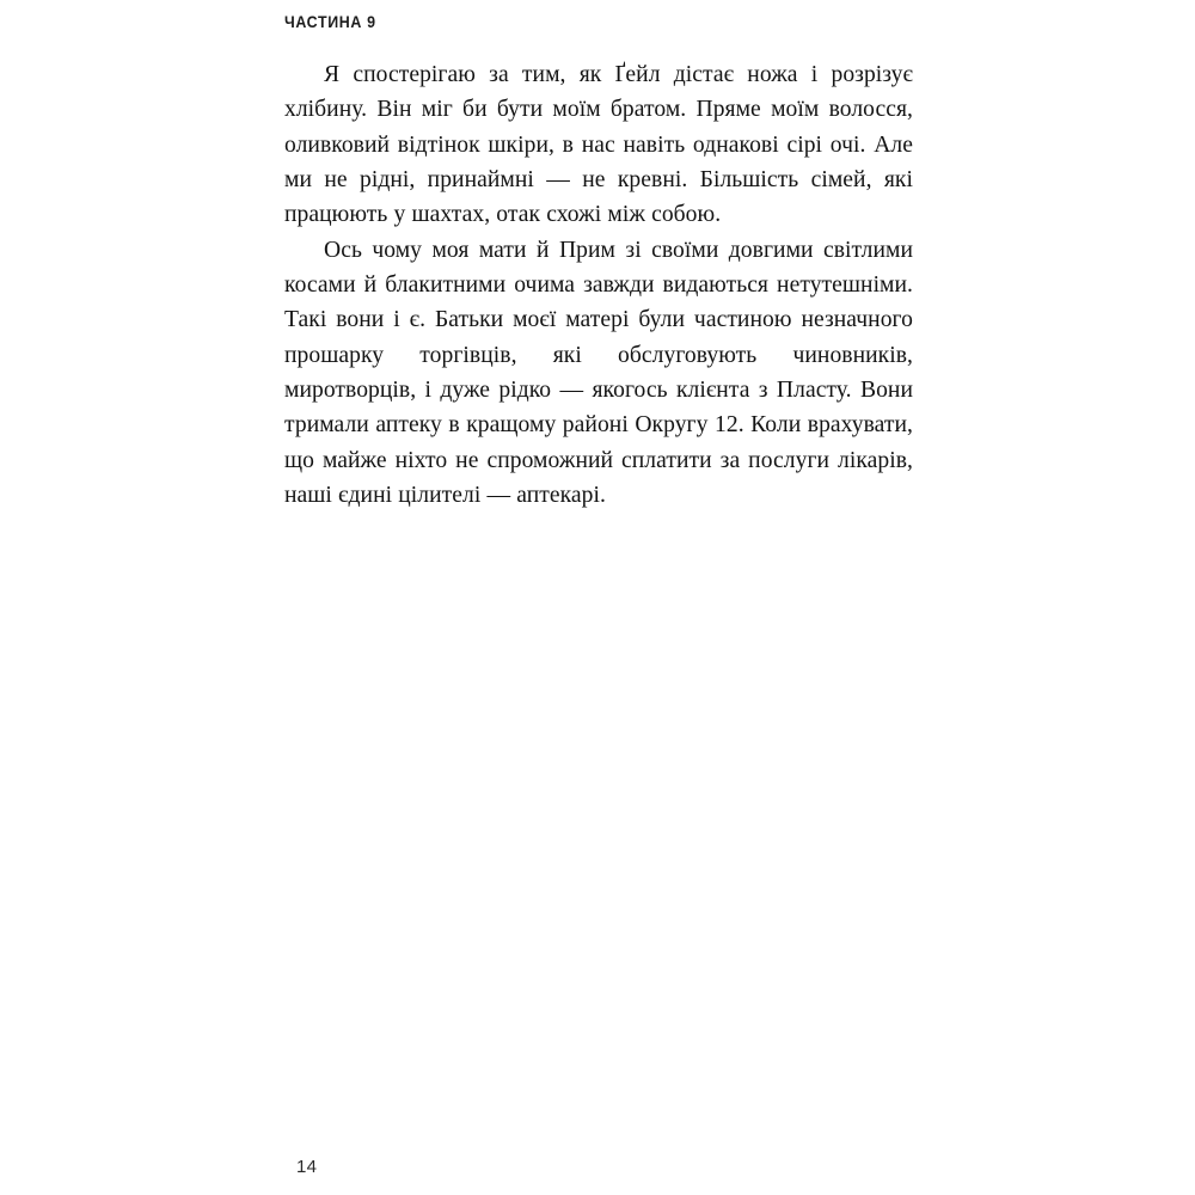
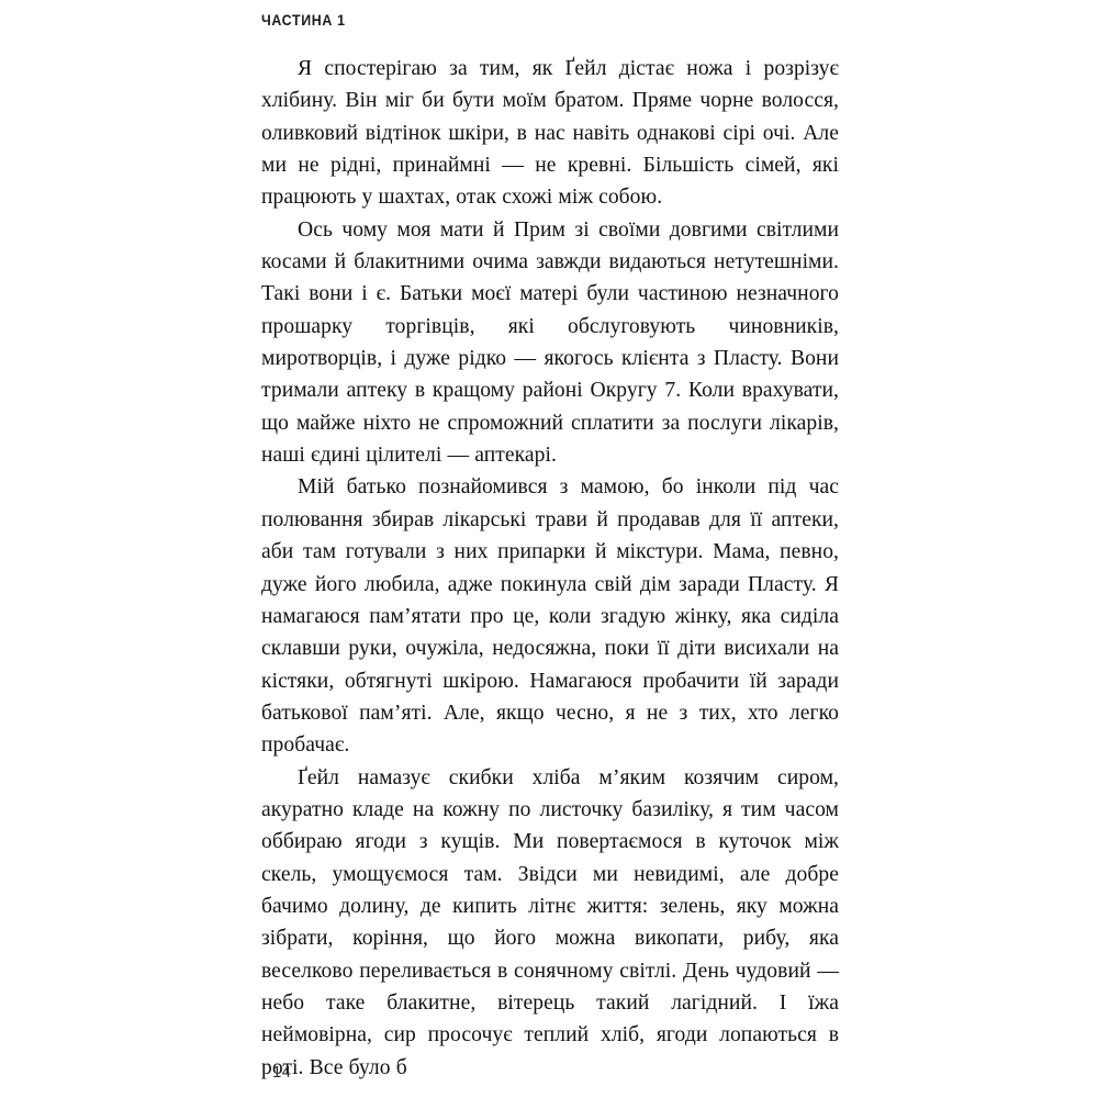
- ЧАСТИНА 9
+ ЧАСТИНА 1
- Я спостерігаю за тим, як Ґейл дістає ножа і роз­різує хлібину. Він міг би бути моїм братом. Пря­ме моїм волосся, оливковий відтінок шкіри, в нас навіть однакові сірі очі. Але ми не рідні, принаймні — не кревні. Більшість сімей, які працюють у шахтах, отак схожі між собою.
+ Я спостерігаю за тим, як Ґейл дістає ножа і роз­різує хлібину. Він міг би бути моїм братом. Пря­ме чорне волосся, оливковий відтінок шкіри, в нас навіть однакові сірі очі. Але ми не рідні, принаймні — не кревні. Більшість сімей, які працюють у шахтах, отак схожі між собою.
- Ось чому моя мати й Прим зі своїми довгими світ­лими косами й блакитними очима завжди видаю­ться нетутешніми. Такі вони і є. Батьки моєї матері були частиною незначного прошарку торгівців, які обслуговують чиновників, миротворців, і дуже рід­ко — якогось клієнта з Пласту. Вони тримали аптеку в кращому районі Округу 12. Коли врахувати, що май­же ніхто не спроможний сплатити за послуги лікарів, наші єдині цілителі — аптекарі.
+ Ось чому моя мати й Прим зі своїми довгими світ­лими косами й блакитними очима завжди видаю­ться нетутешніми. Такі вони і є. Батьки моєї матері були частиною незначного прошарку торгівців, які обслуговують чиновників, миротворців, і дуже рід­ко — якогось клієнта з Пласту. Вони тримали аптеку в кращому районі Округу 7. Коли врахувати, що май­же ніхто не спроможний сплатити за послуги лікарів, наші єдині цілителі — аптекарі.
+ Мій батько познайомився з мамою, бо інколи під час полювання збирав лікарські трави й продавав для її аптеки, аби там готували з них припарки й мікс­тури. Мама, певно, дуже його любила, адже покинула свій дім заради Пласту. Я намагаюся пам’ятати про це, коли згадую жінку, яка сиділа склавши руки, очу­жіла, недосяжна, поки її діти висихали на кістяки, обтягнуті шкірою. Намагаюся пробачити їй заради батькової пам’яті. Але, якщо чесно, я не з тих, хто лег­ко пробачає.
+ Ґейл намазує скибки хліба м’яким козячим сиром, акуратно кладе на кожну по листочку базиліку, я тим часом оббираю ягоди з кущів. Ми повертаємося в ку­точок між скель, умощуємося там. Звідси ми невиди­мі, але добре бачимо долину, де кипить літнє життя: зелень, яку можна зібрати, коріння, що його можна викопати, рибу, яка веселково переливається в со­нячному світлі. День чудовий — небо таке блакитне, вітерець такий лагідний. І їжа неймовірна, сир про­сочує теплий хліб, ягоди лопаються в роті. Все було б
  14
